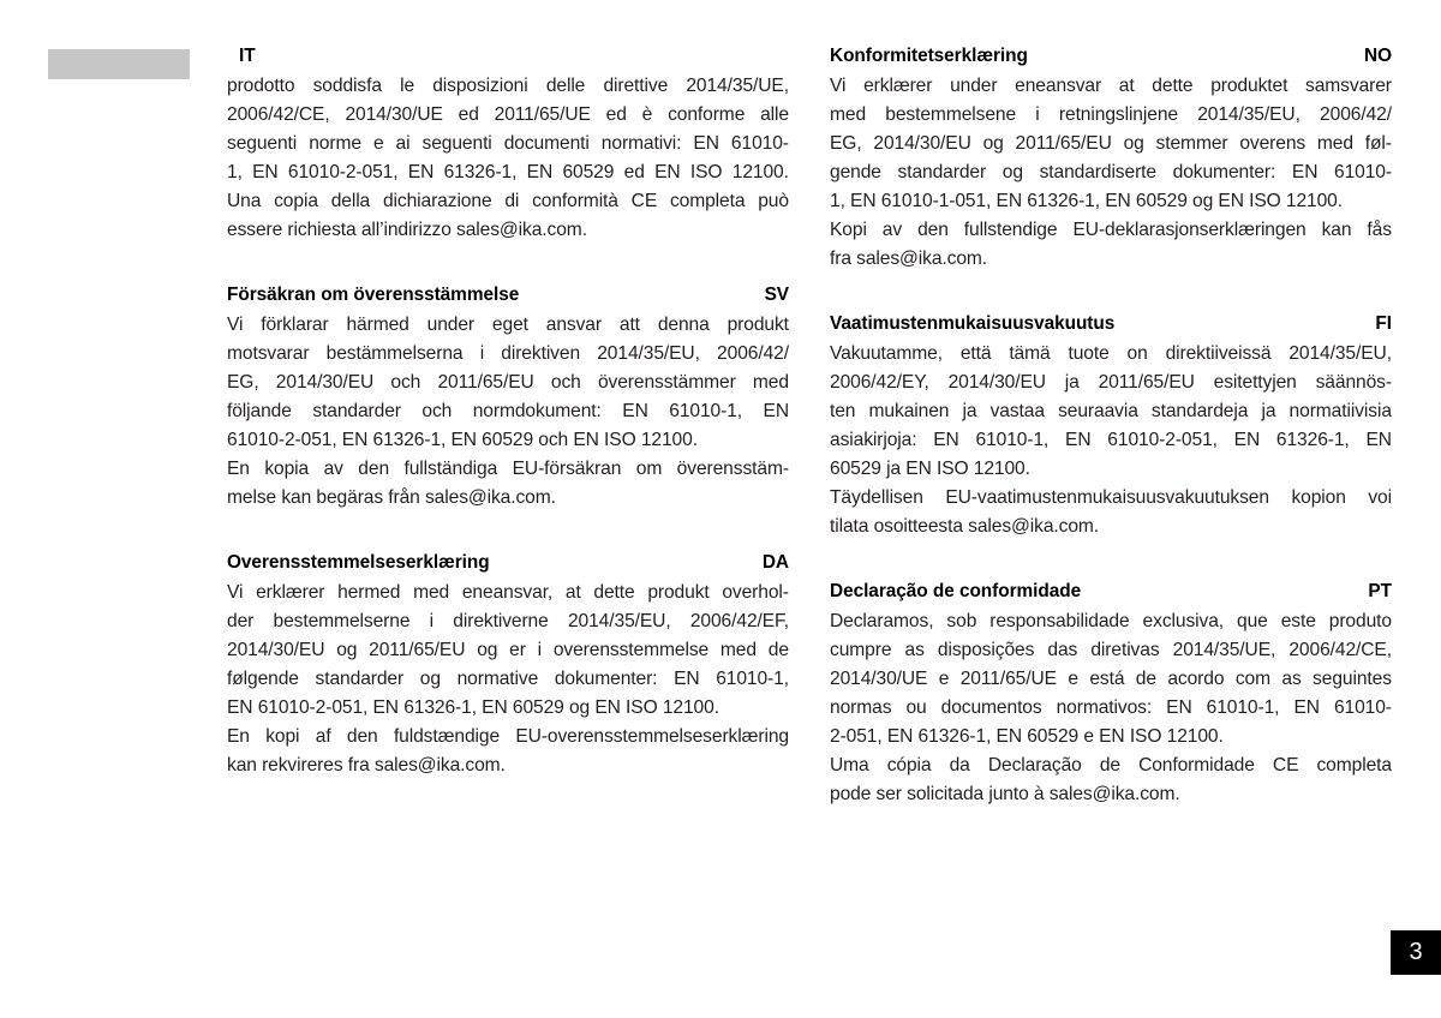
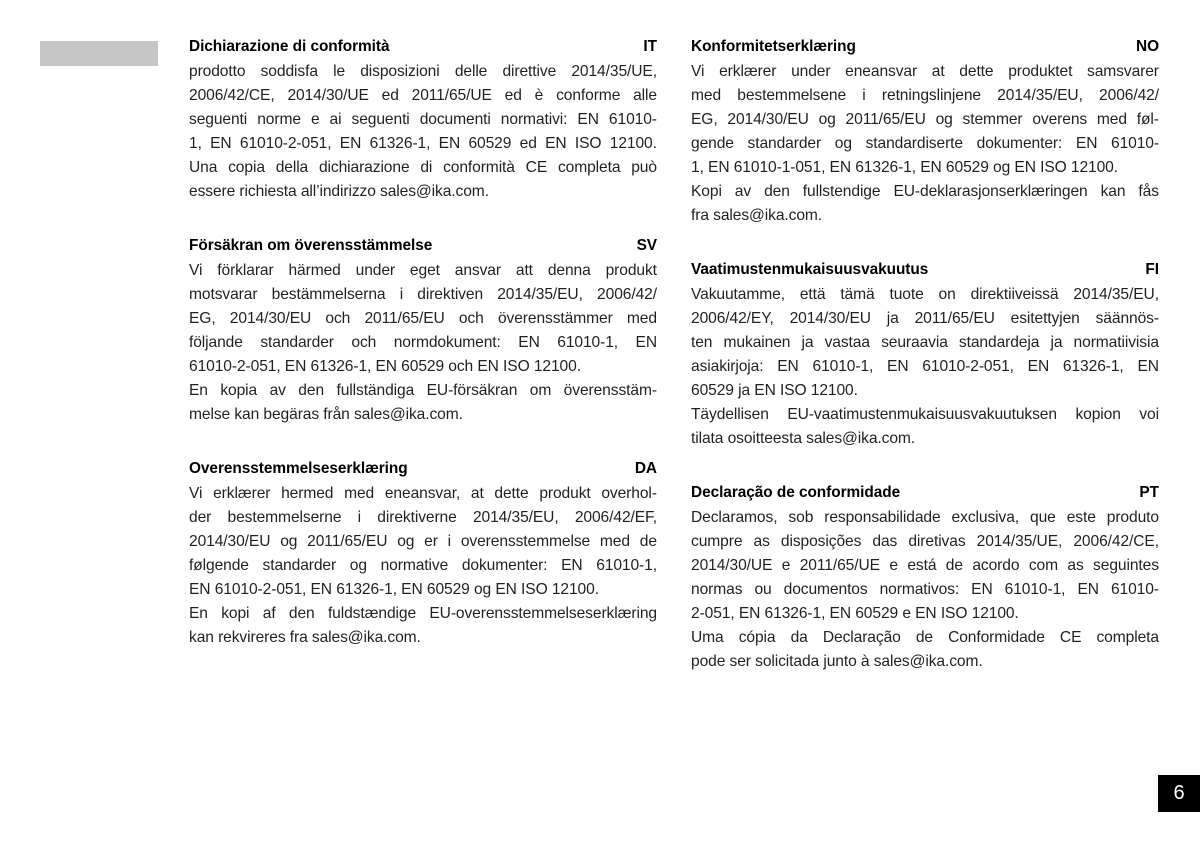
+ Dichiarazione di conformità
  IT
  prodotto
  soddisfa
  le
  disposizioni
  delle
  direttive
  2014/35/UE,
  2006/42/CE,
  2014/30/UE
  ed
  2011/65/UE
  ed
  è
  conforme
  alle
  seguenti
  norme
  e
  ai
  seguenti
  documenti
  normativi:
  EN
  61010-
  1,
  EN
  61010-2-051,
  EN
  61326-1,
  EN
  60529
  ed
  EN
  ISO
  12100.
  Una
  copia
  della
  dichiarazione
  di
  conformità
  CE
  completa
  può
  essere richiesta all’indirizzo sales@ika.com.
  Försäkran om överensstämmelse
  SV
  Vi
  förklarar
  härmed
  under
  eget
  ansvar
  att
  denna
  produkt
  motsvarar
  bestämmelserna
  i
  direktiven
  2014/35/EU,
  2006/42/
  EG,
  2014/30/EU
  och
  2011/65/EU
  och
  överensstämmer
  med
  följande
  standarder
  och
  normdokument:
  EN
  61010-1,
  EN
  61010-2-051, EN 61326-1, EN 60529 och EN ISO 12100.
  En
  kopia
  av
  den
  fullständiga
  EU-försäkran
  om
  överensstäm-
  melse kan begäras från sales@ika.com.
  Overensstemmelseserklæring
  DA
  Vi
  erklærer
  hermed
  med
  eneansvar,
  at
  dette
  produkt
  overhol-
  der
  bestemmelserne
  i
  direktiverne
  2014/35/EU,
  2006/42/EF,
  2014/30/EU
  og
  2011/65/EU
  og
  er
  i
  overensstemmelse
  med
  de
  følgende
  standarder
  og
  normative
  dokumenter:
  EN
  61010-1,
  EN 61010-2-051, EN 61326-1, EN 60529 og EN ISO 12100.
  En
  kopi
  af
  den
  fuldstændige
  EU-overensstemmelseserklæring
  kan rekvireres fra sales@ika.com.
  Konformitetserklæring
  NO
  Vi
  erklærer
  under
  eneansvar
  at
  dette
  produktet
  samsvarer
  med
  bestemmelsene
  i
  retningslinjene
  2014/35/EU,
  2006/42/
  EG,
  2014/30/EU
  og
  2011/65/EU
  og
  stemmer
  overens
  med
  føl-
  gende
  standarder
  og
  standardiserte
  dokumenter:
  EN
  61010-
  1, EN 61010-1-051, EN 61326-1, EN 60529 og EN ISO 12100.
  Kopi
  av
  den
  fullstendige
  EU-deklarasjonserklæringen
  kan
  fås
  fra sales@ika.com.
  Vaatimustenmukaisuusvakuutus
  FI
  Vakuutamme,
  että
  tämä
  tuote
  on
  direktiiveissä
  2014/35/EU,
  2006/42/EY,
  2014/30/EU
  ja
  2011/65/EU
  esitettyjen
  säännös-
  ten
  mukainen
  ja
  vastaa
  seuraavia
  standardeja
  ja
  normatiivisia
  asiakirjoja:
  EN
  61010-1,
  EN
  61010-2-051,
  EN
  61326-1,
  EN
  60529 ja EN ISO 12100.
  Täydellisen
  EU-vaatimustenmukaisuusvakuutuksen
  kopion
  voi
  tilata osoitteesta sales@ika.com.
  Declaração de conformidade
  PT
  Declaramos,
  sob
  responsabilidade
  exclusiva,
  que
  este
  produto
  cumpre
  as
  disposições
  das
  diretivas
  2014/35/UE,
  2006/42/CE,
  2014/30/UE
  e
  2011/65/UE
  e
  está
  de
  acordo
  com
  as
  seguintes
  normas
  ou
  documentos
  normativos:
  EN
  61010-1,
  EN
  61010-
  2-051, EN 61326-1, EN 60529 e EN ISO 12100.
  Uma
  cópia
  da
  Declaração
  de
  Conformidade
  CE
  completa
  pode ser solicitada junto à sales@ika.com.
- 3
+ 6
